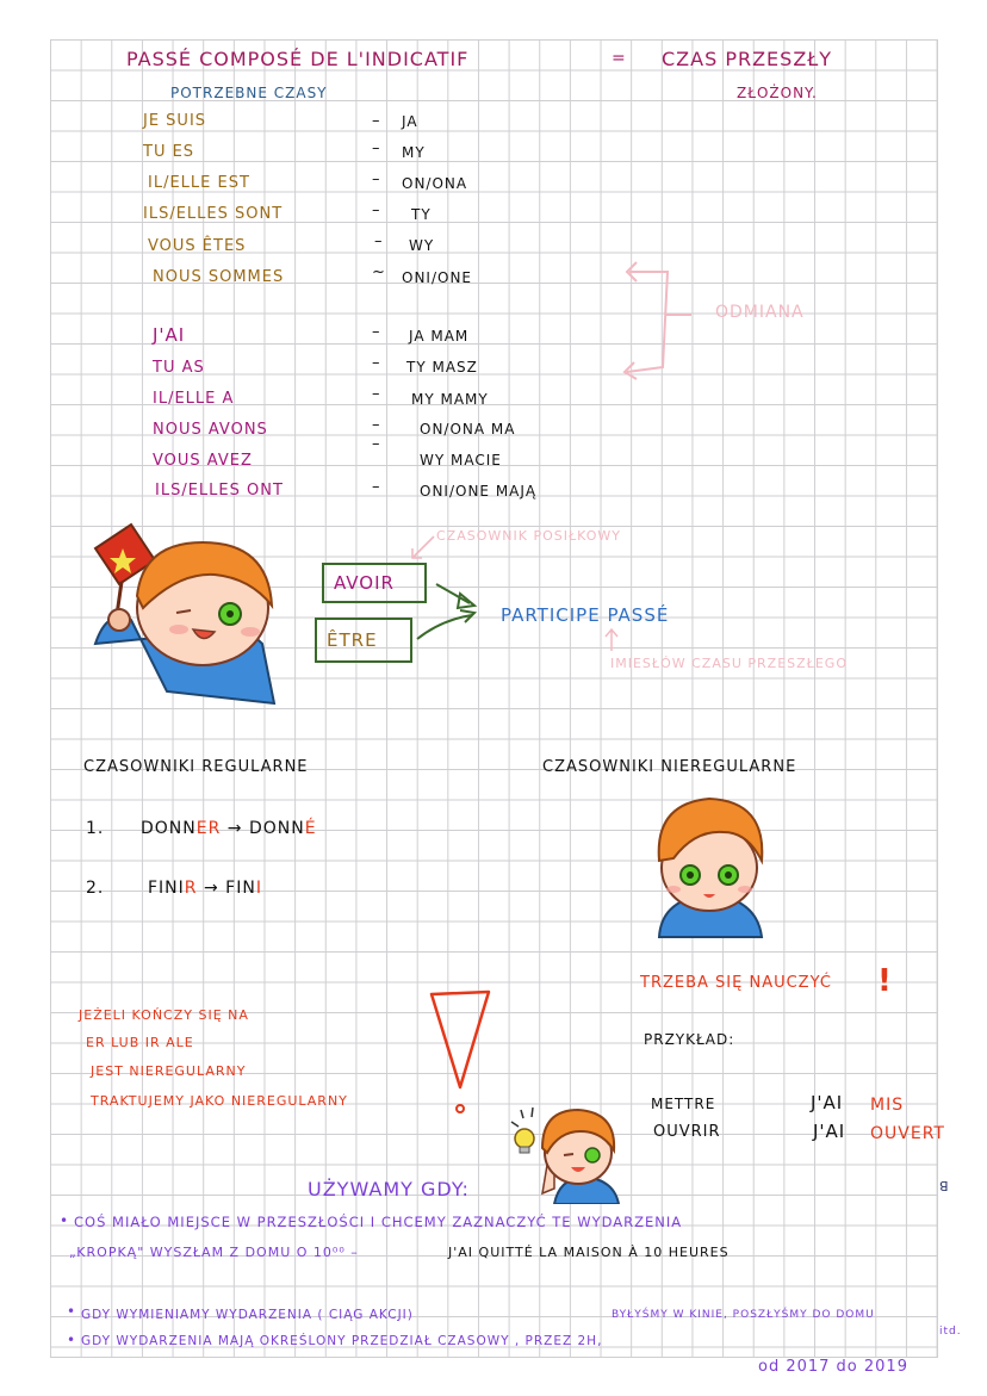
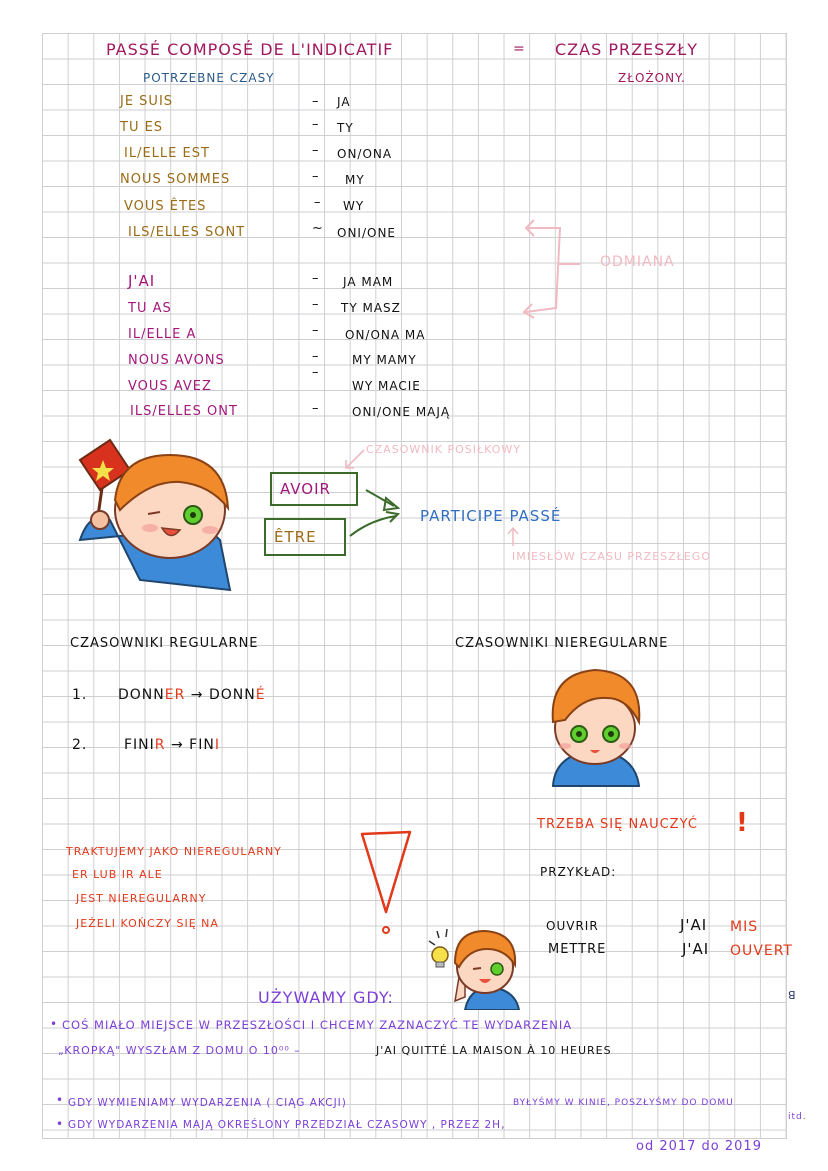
  PASSÉ COMPOSÉ DE L'INDICATIF
  =
  CZAS PRZESZŁY
  ZŁOŻONY.
  POTRZEBNE CZASY
  JE SUIS
  –
  JA
  TU ES
  –
- MY
+ TY
  IL/ELLE EST
  –
  ON/ONA
- ILS/ELLES SONT
+ NOUS SOMMES
  –
- TY
+ MY
  VOUS ÊTES
  –
  WY
- NOUS SOMMES
+ ILS/ELLES SONT
  ~
  ONI/ONE
  ODMIANA
  J'AI
  –
  JA MAM
  TU AS
  –
  TY MASZ
  IL/ELLE A
  –
- MY MAMY
+ ON/ONA MA
  NOUS AVONS
  –
- ON/ONA MA
+ MY MAMY
  VOUS AVEZ
  –
  WY MACIE
  ILS/ELLES ONT
  –
  ONI/ONE MAJĄ
  CZASOWNIK POSIŁKOWY
  AVOIR
  ÊTRE
  PARTICIPE PASSÉ
  IMIESŁÓW CZASU PRZESZŁEGO
  CZASOWNIKI REGULARNE
  1.
  DONNER → DONNÉ
  2.
  FINIR → FINI
  CZASOWNIKI NIEREGULARNE
  TRZEBA SIĘ NAUCZYĆ
  !
  PRZYKŁAD:
- METTRE
+ OUVRIR
  J'AI
  MIS
- OUVRIR
+ METTRE
  J'AI
  OUVERT
- JEŻELI KOŃCZY SIĘ NA
+ TRAKTUJEMY JAKO NIEREGULARNY
  ER LUB IR ALE
  JEST NIEREGULARNY
- TRAKTUJEMY JAKO NIEREGULARNY
+ JEŻELI KOŃCZY SIĘ NA
  UŻYWAMY GDY:
  ꓭ
  •
  COŚ MIAŁO MIEJSCE W PRZESZŁOŚCI I CHCEMY ZAZNACZYĆ TE WYDARZENIA
  „KROPKĄ" WYSZŁAM Z DOMU O 10⁰⁰ –
  J'AI QUITTÉ LA MAISON À 10 HEURES
  •
  GDY WYMIENIAMY WYDARZENIA ( CIĄG AKCJI)
  BYŁYŚMY W KINIE, POSZŁYŚMY DO DOMU
  itd.
  •
  GDY WYDARZENIA MAJĄ OKREŚLONY PRZEDZIAŁ CZASOWY , PRZEZ 2H,
  od 2017 do 2019
